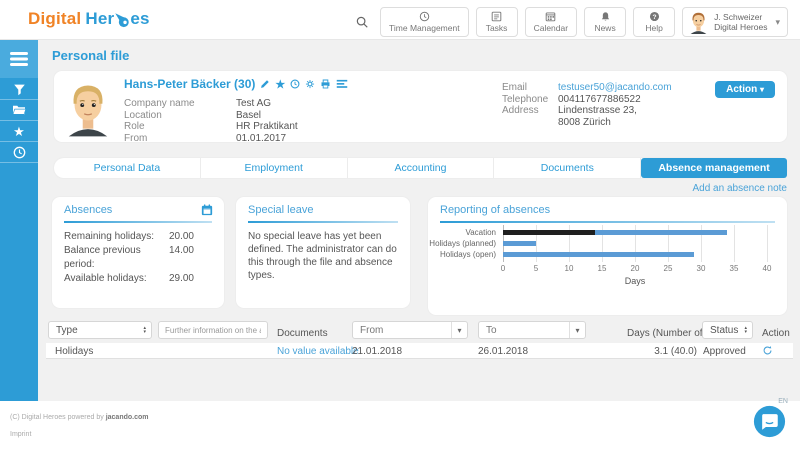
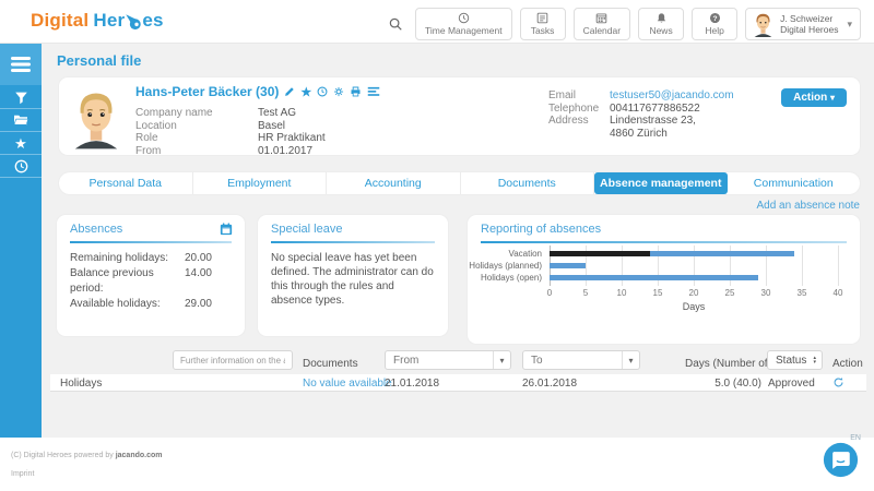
  Digital
  Her
  es
  Time Management
  Tasks
  Calendar
  News
  Help
  J. Schweizer
  Digital Heroes
  ▾
  ★
  Personal file
  Hans-Peter Bäcker (30)
  ★
  Company name
  Location
  Role
  From
  Test AG
  Basel
  HR Praktikant
  01.01.2017
  Email
  Telephone
  Address
  testuser50@jacando.com
  004117677886522
  Lindenstrasse 23,
- 8008 Zürich
+ 4860 Zürich
  Action ▾
  Personal Data
  Employment
  Accounting
  Documents
  Absence management
+ Communication
  Add an absence note
  Absences
  Remaining holidays:
  20.00
  Balance previous period:
  14.00
  Available holidays:
  29.00
  Special leave
- No special leave has yet been defined. The administrator can do this through the file and absence types.
+ No special leave has yet been defined. The administrator can do this through the rules and absence types.
  Reporting of absences
  Vacation
  Holidays (planned)
  Holidays (open)
  0
  5
  10
  15
  20
  25
  30
  35
  40
  Days
- Type
  Further information on the
  Documents
  From
  ▾
  To
  ▾
  Status
  Action
  Holidays
  No value available
  21.01.2018
  26.01.2018
- 3.1 (40.0)
+ 5.0 (40.0)
  Approved
